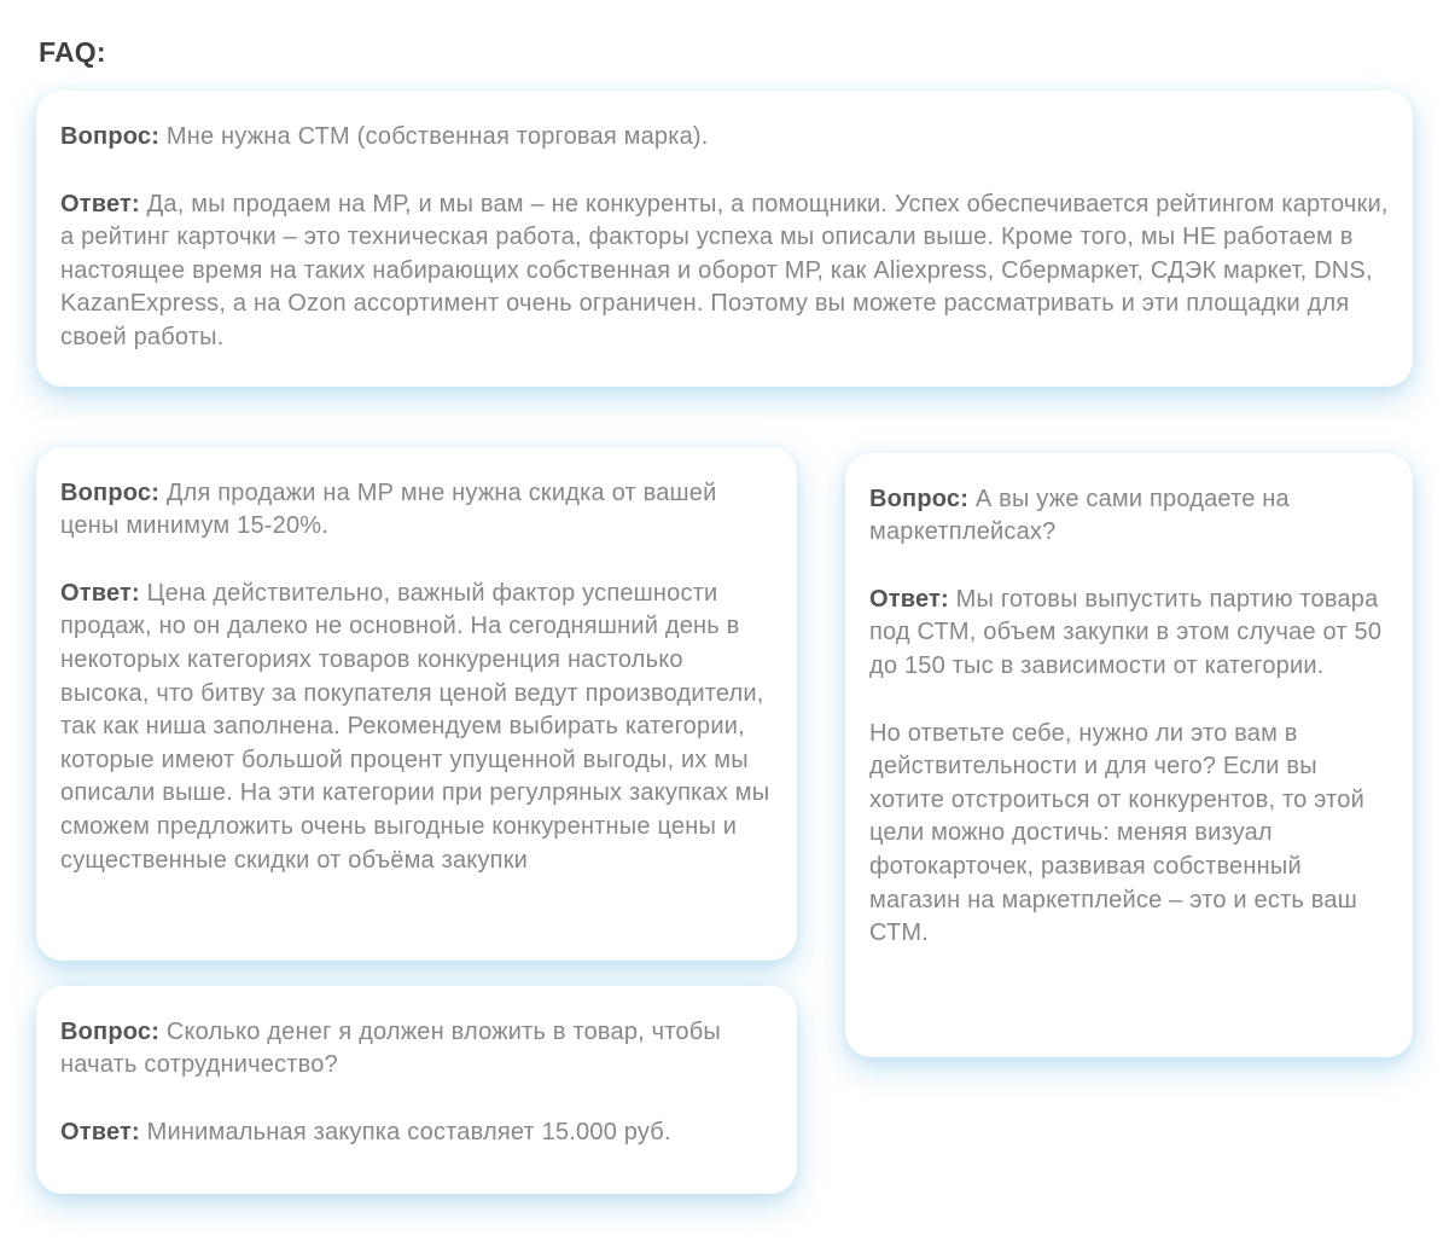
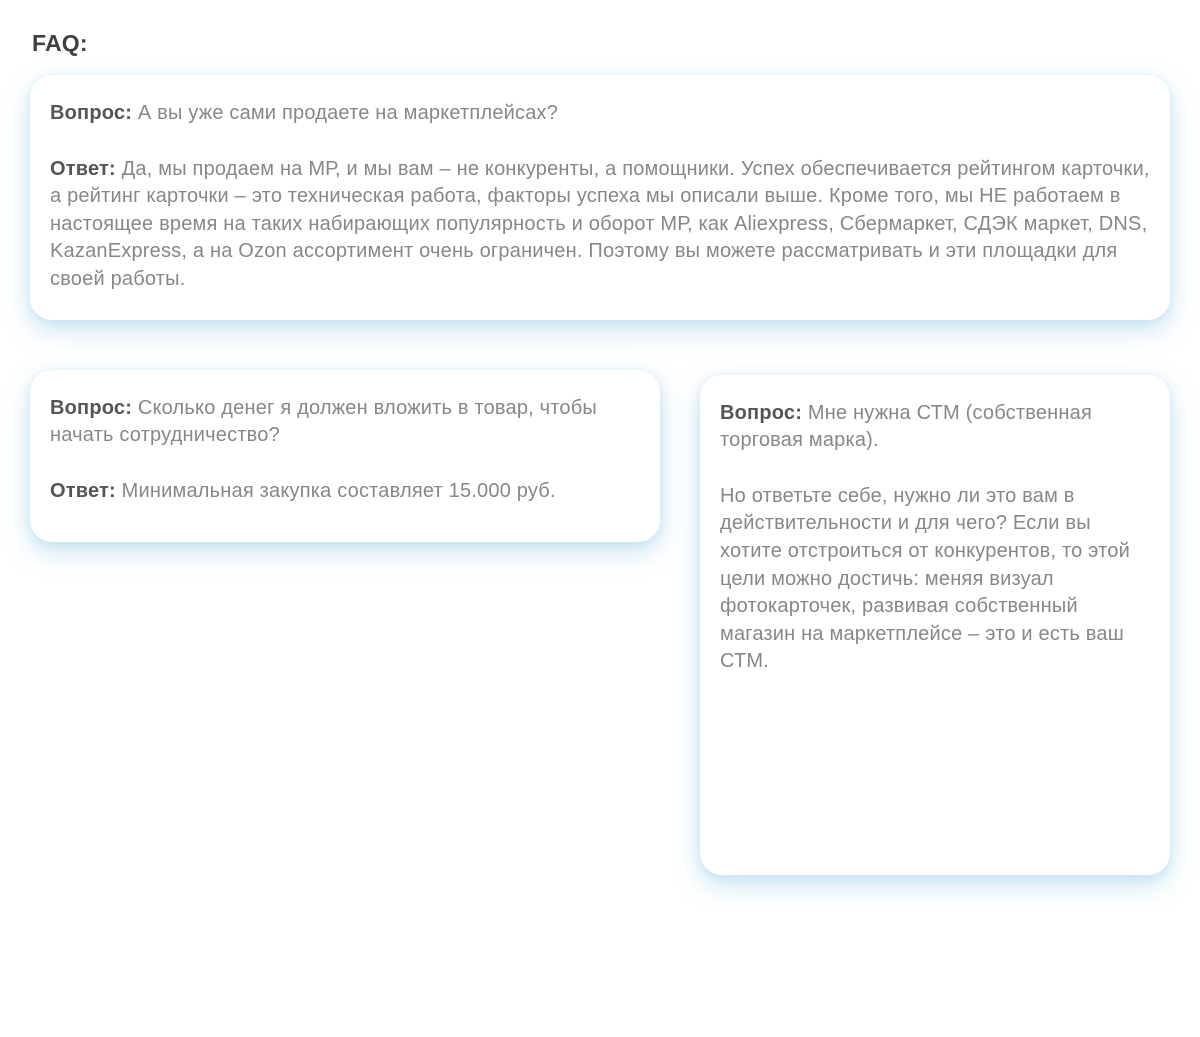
  FAQ:
- Вопрос: Мне нужна СТМ (собственная торговая марка).
+ Вопрос: А вы уже сами продаете на маркетплейсах?
- Ответ: Да, мы продаем на МР, и мы вам – не конкуренты, а помощники. Успех обеспечивается рейтингом карточки, а рейтинг карточки – это техническая работа, факторы успеха мы описали выше. Кроме того, мы НЕ работаем в настоящее время на таких набирающих собственная и оборот МР, как Aliexpress, Сбермаркет, СДЭК маркет, DNS, KazanExpress, а на Ozon ассортимент очень ограничен. Поэтому вы можете рассматривать и эти площадки для своей работы.
+ Ответ: Да, мы продаем на МР, и мы вам – не конкуренты, а помощники. Успех обеспечивается рейтингом карточки, а рейтинг карточки – это техническая работа, факторы успеха мы описали выше. Кроме того, мы НЕ работаем в настоящее время на таких набирающих популярность и оборот МР, как Aliexpress, Сбермаркет, СДЭК маркет, DNS, KazanExpress, а на Ozon ассортимент очень ограничен. Поэтому вы можете рассматривать и эти площадки для своей работы.
- Вопрос: Для продажи на МР мне нужна скидка от вашей цены минимум 15-20%.
- Ответ: Цена действительно, важный фактор успешности продаж, но он далеко не основной. На сегодняшний день в некоторых категориях товаров конкуренция настолько высока, что битву за покупателя ценой ведут производители, так как ниша заполнена. Рекомендуем выбирать категории, которые имеют большой процент упущенной выгоды, их мы описали выше. На эти категории при регулряных закупках мы сможем предложить очень выгодные конкурентные цены и существенные скидки от объёма закупки
  Вопрос: Сколько денег я должен вложить в товар, чтобы начать сотрудничество?
  Ответ: Минимальная закупка составляет 15.000 руб.
- Вопрос: А вы уже сами продаете на маркетплейсах?
+ Вопрос: Мне нужна СТМ (собственная торговая марка).
- Ответ: Мы готовы выпустить партию товара под СТМ, объем закупки в этом случае от 50 до 150 тыс в зависимости от категории.
  Но ответьте себе, нужно ли это вам в действительности и для чего? Если вы хотите отстроиться от конкурентов, то этой цели можно достичь: меняя визуал фотокарточек, развивая собственный магазин на маркетплейсе – это и есть ваш СТМ.
